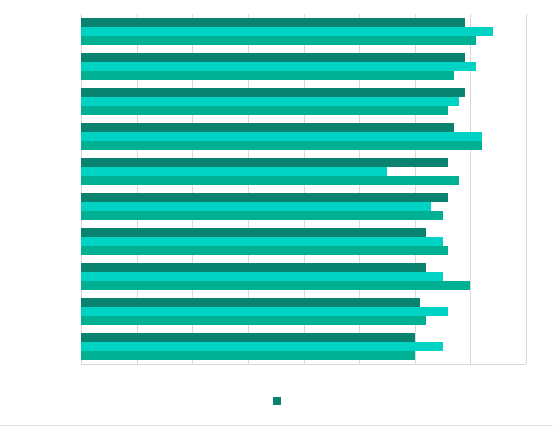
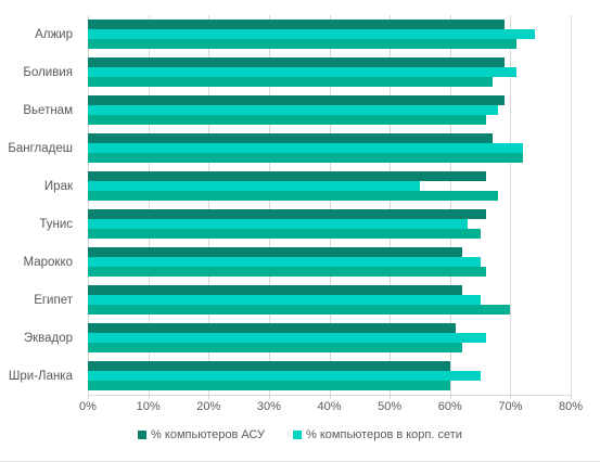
+ Алжир
+ Боливия
+ Вьетнам
+ Бангладеш
+ Ирак
+ Тунис
+ Марокко
+ Египет
+ Эквадор
+ Шри-Ланка
+ 0%
+ 10%
+ 20%
+ 30%
+ 40%
+ 50%
+ 60%
+ 70%
+ 80%
+ % компьютеров АСУ
+ % компьютеров в корп. сети
